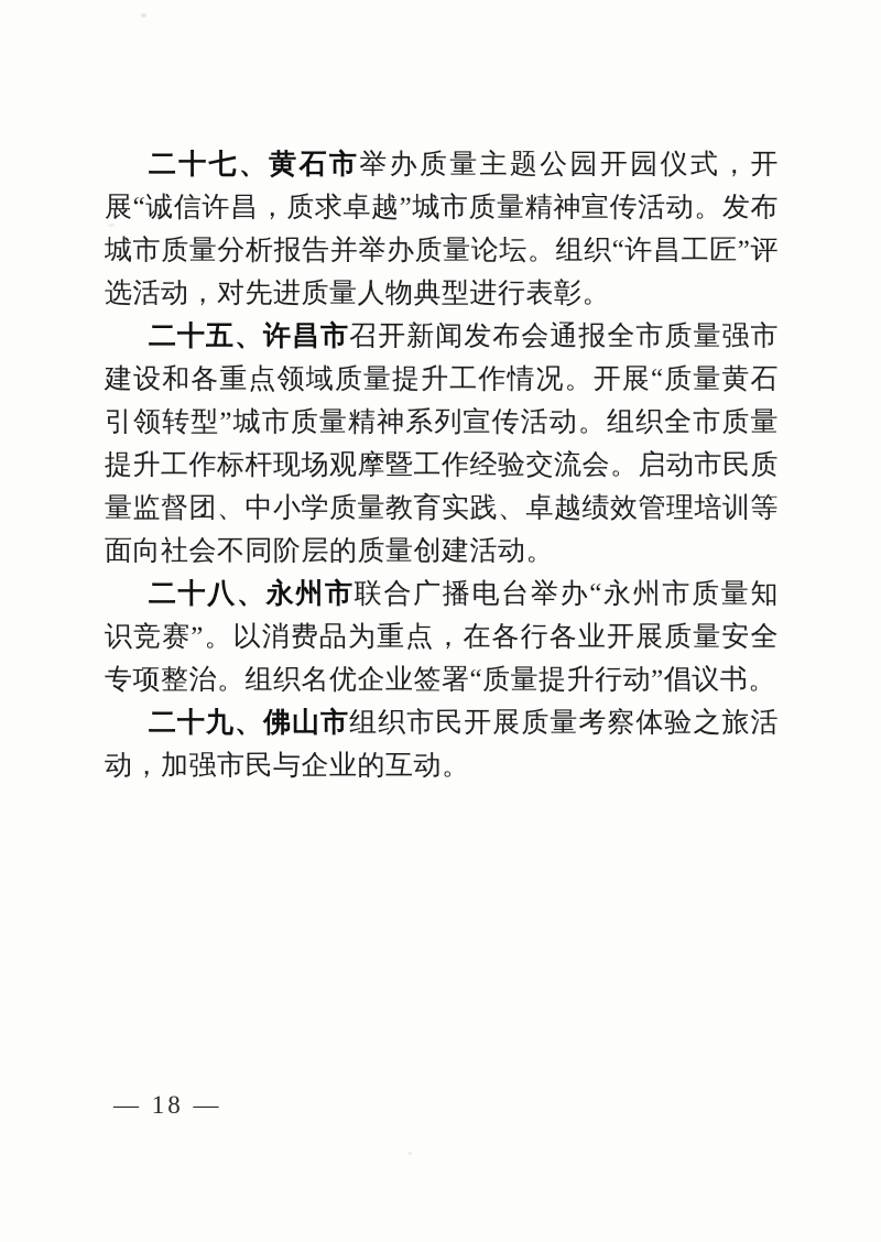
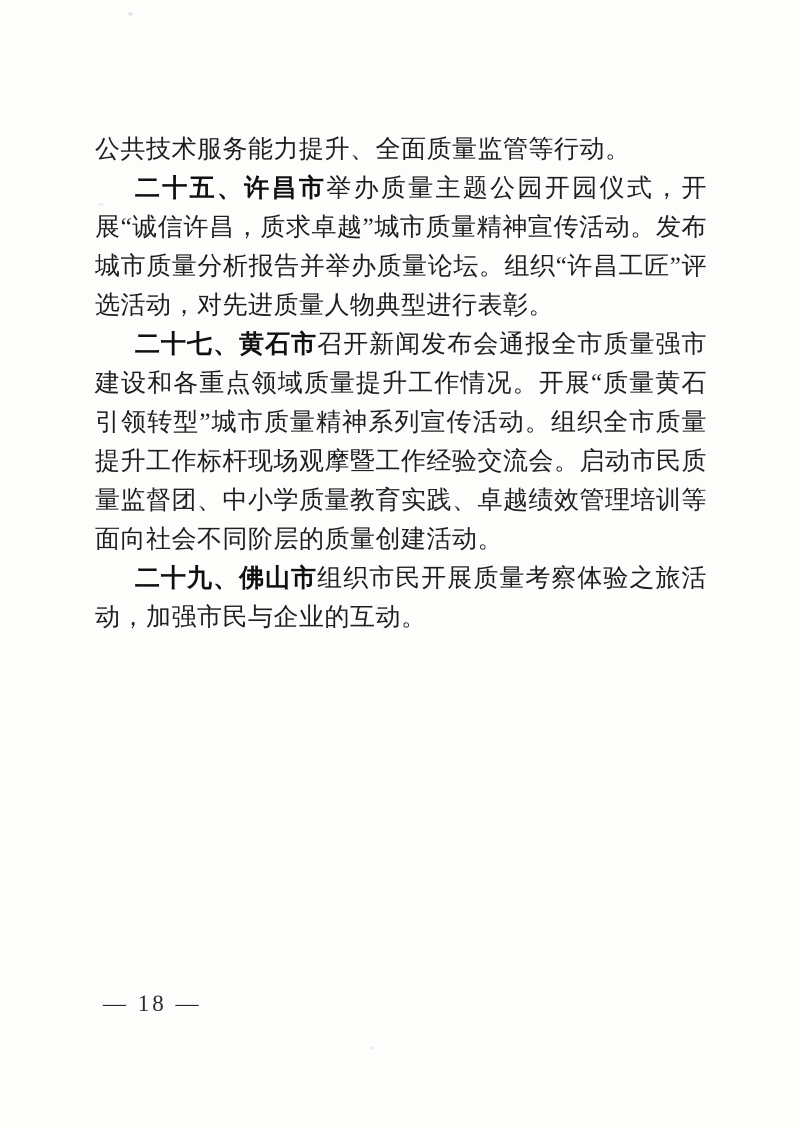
+ 公共技术服务能力提升、全面质量监管等行动。
- 二十七、黄石市举办质量主题公园开园仪式，开展“诚信许昌，质求卓越”城市质量精神宣传活动。发布城市质量分析报告并举办质量论坛。组织“许昌工匠”评选活动，对先进质量人物典型进行表彰。
+ 二十五、许昌市举办质量主题公园开园仪式，开展“诚信许昌，质求卓越”城市质量精神宣传活动。发布城市质量分析报告并举办质量论坛。组织“许昌工匠”评选活动，对先进质量人物典型进行表彰。
- 二十五、许昌市召开新闻发布会通报全市质量强市建设和各重点领域质量提升工作情况。开展“质量黄石 引领转型”城市质量精神系列宣传活动。组织全市质量提升工作标杆现场观摩暨工作经验交流会。启动市民质量监督团、中小学质量教育实践、卓越绩效管理培训等面向社会不同阶层的质量创建活动。
+ 二十七、黄石市召开新闻发布会通报全市质量强市建设和各重点领域质量提升工作情况。开展“质量黄石 引领转型”城市质量精神系列宣传活动。组织全市质量提升工作标杆现场观摩暨工作经验交流会。启动市民质量监督团、中小学质量教育实践、卓越绩效管理培训等面向社会不同阶层的质量创建活动。
- 二十八、永州市联合广播电台举办“永州市质量知识竞赛”。以消费品为重点，在各行各业开展质量安全专项整治。组织名优企业签署“质量提升行动”倡议书。
  二十九、佛山市组织市民开展质量考察体验之旅活动，加强市民与企业的互动。
  — 18 —
